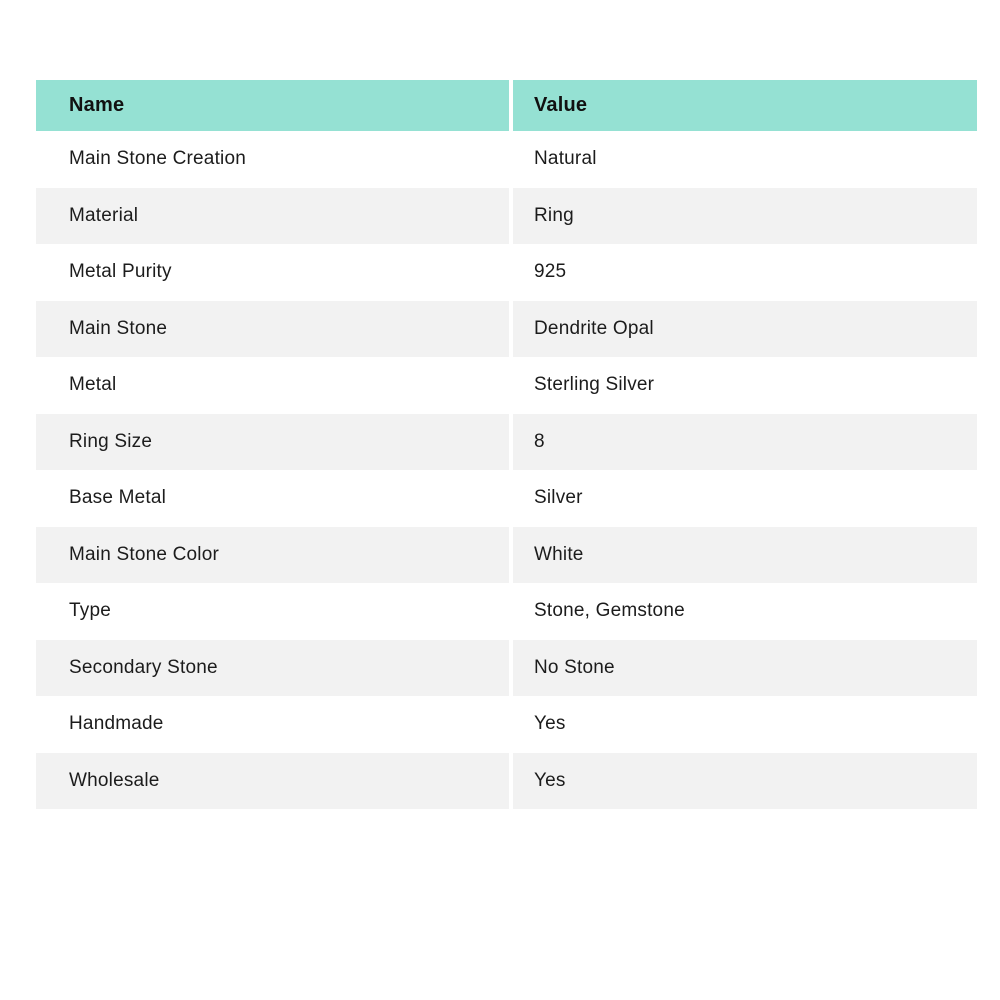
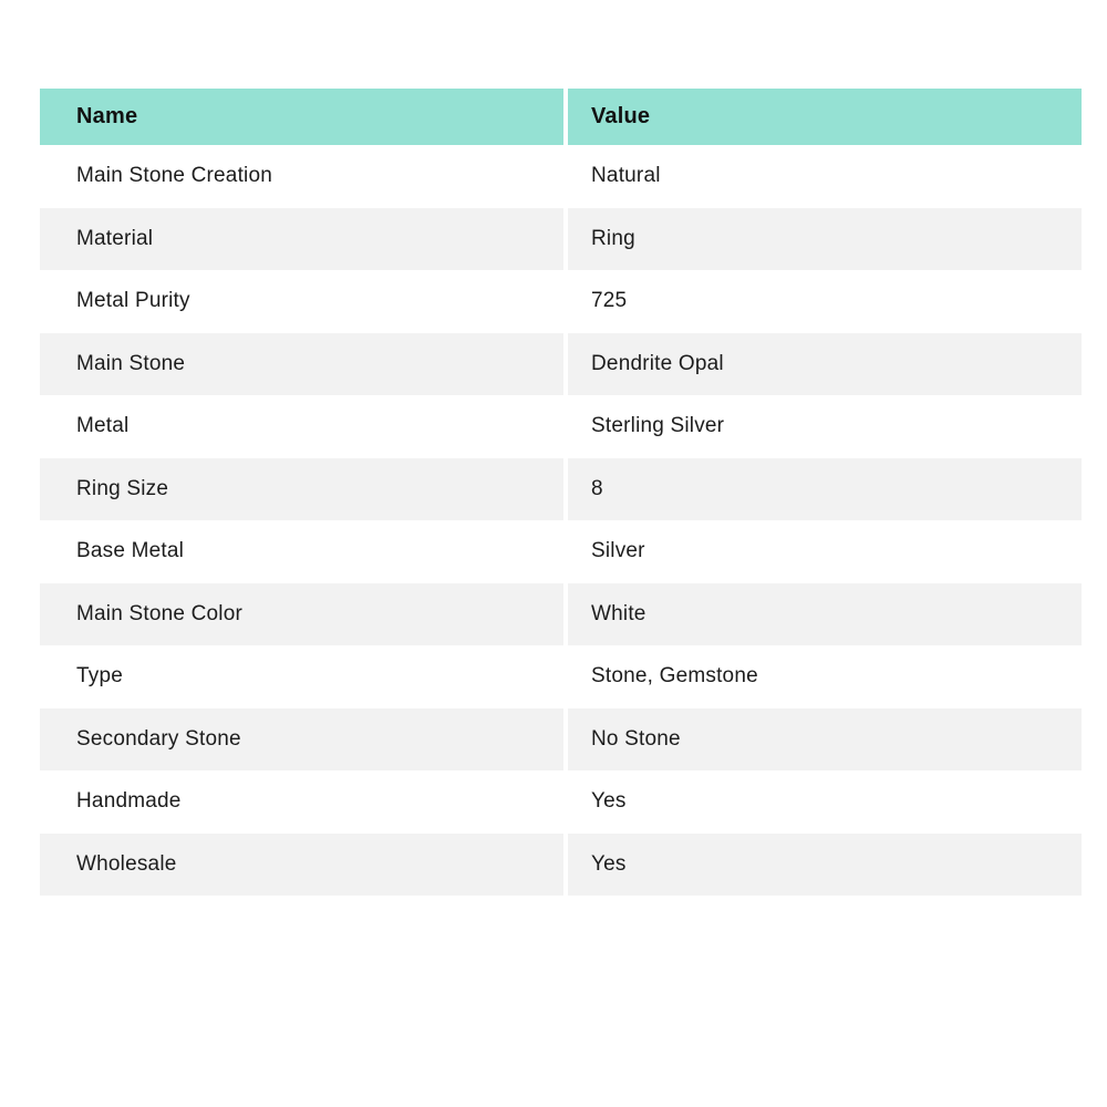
  Name
  Value
  Main Stone Creation
  Natural
  Material
  Ring
  Metal Purity
- 925
+ 725
  Main Stone
  Dendrite Opal
  Metal
  Sterling Silver
  Ring Size
  8
  Base Metal
  Silver
  Main Stone Color
  White
  Type
  Stone, Gemstone
  Secondary Stone
  No Stone
  Handmade
  Yes
  Wholesale
  Yes
